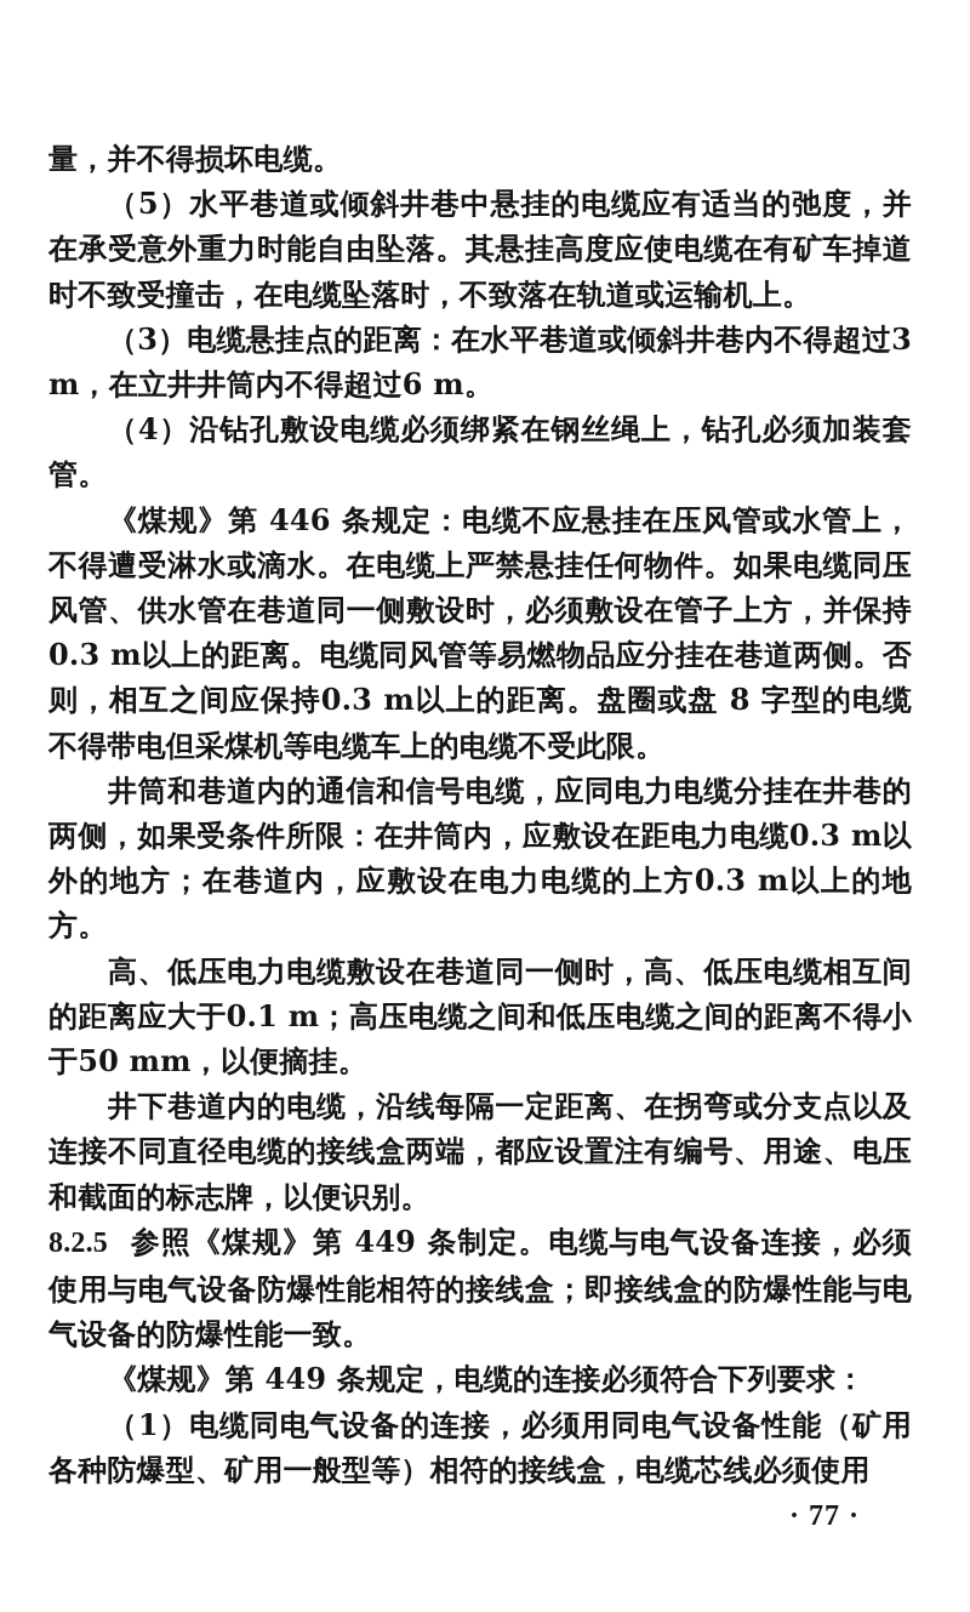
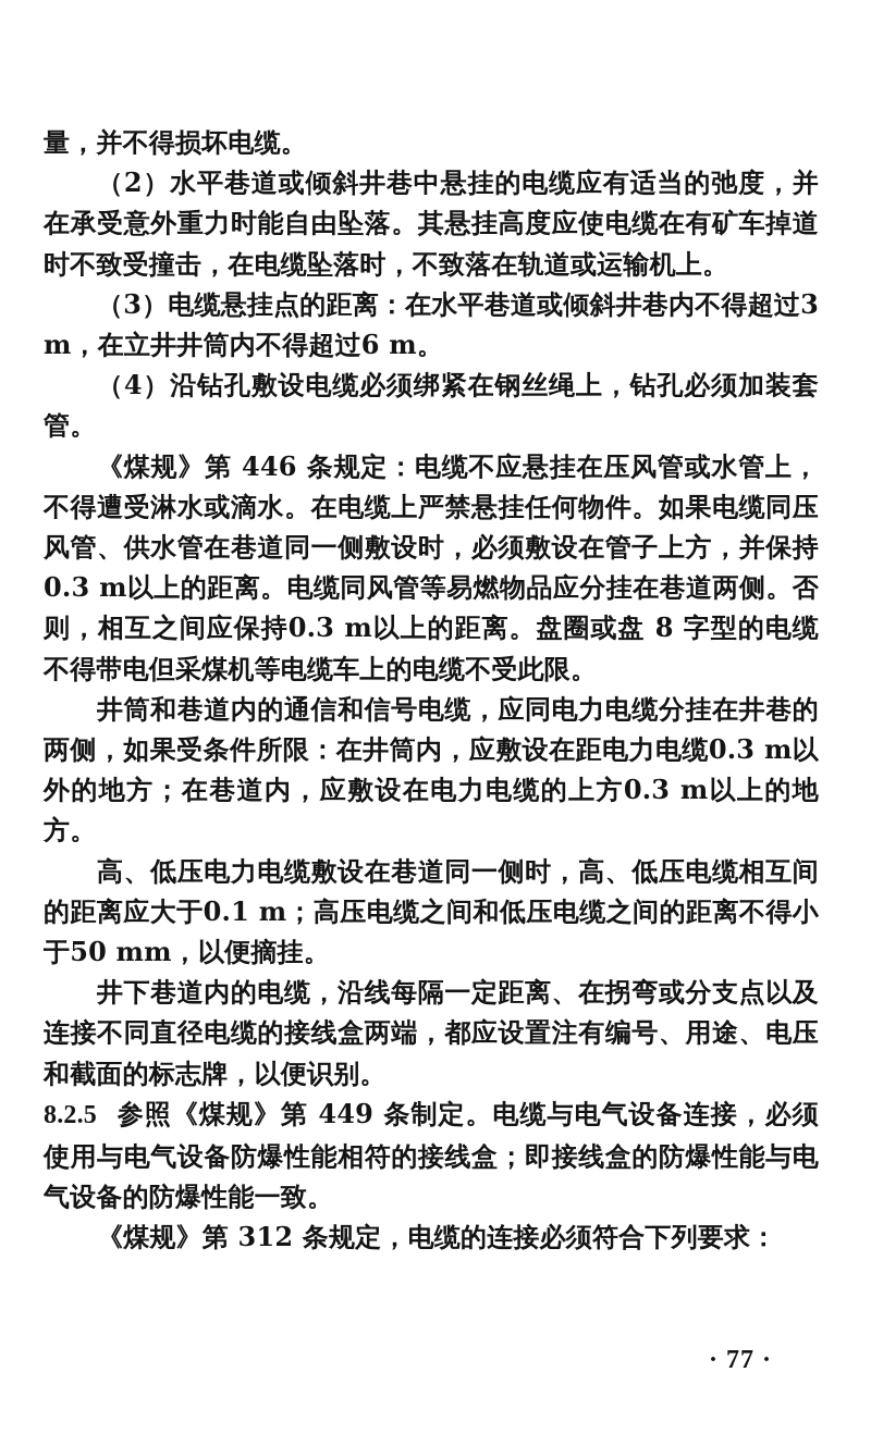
  量，并不得损坏电缆。
- （5）水平巷道或倾斜井巷中悬挂的电缆应有适当的弛度，并在承受意外重力时能自由坠落。其悬挂高度应使电缆在有矿车掉道时不致受撞击，在电缆坠落时，不致落在轨道或运输机上。
+ （2）水平巷道或倾斜井巷中悬挂的电缆应有适当的弛度，并在承受意外重力时能自由坠落。其悬挂高度应使电缆在有矿车掉道时不致受撞击，在电缆坠落时，不致落在轨道或运输机上。
  （3）电缆悬挂点的距离：在水平巷道或倾斜井巷内不得超过3 m，在立井井筒内不得超过6 m。
  （4）沿钻孔敷设电缆必须绑紧在钢丝绳上，钻孔必须加装套管。
  《煤规》第 446 条规定：电缆不应悬挂在压风管或水管上，不得遭受淋水或滴水。在电缆上严禁悬挂任何物件。如果电缆同压风管、供水管在巷道同一侧敷设时，必须敷设在管子上方，并保持0.3 m以上的距离。电缆同风管等易燃物品应分挂在巷道两侧。否则，相互之间应保持0.3 m以上的距离。盘圈或盘 8 字型的电缆不得带电但采煤机等电缆车上的电缆不受此限。
  井筒和巷道内的通信和信号电缆，应同电力电缆分挂在井巷的两侧，如果受条件所限：在井筒内，应敷设在距电力电缆0.3 m以外的地方；在巷道内，应敷设在电力电缆的上方0.3 m以上的地方。
  高、低压电力电缆敷设在巷道同一侧时，高、低压电缆相互间的距离应大于0.1 m；高压电缆之间和低压电缆之间的距离不得小于50 mm，以便摘挂。
  井下巷道内的电缆，沿线每隔一定距离、在拐弯或分支点以及连接不同直径电缆的接线盒两端，都应设置注有编号、用途、电压和截面的标志牌，以便识别。
  8.2.5 参照《煤规》第 449 条制定。电缆与电气设备连接，必须使用与电气设备防爆性能相符的接线盒；即接线盒的防爆性能与电气设备的防爆性能一致。
- 《煤规》第 449 条规定，电缆的连接必须符合下列要求：
+ 《煤规》第 312 条规定，电缆的连接必须符合下列要求：
- （1）电缆同电气设备的连接，必须用同电气设备性能（矿用各种防爆型、矿用一般型等）相符的接线盒，电缆芯线必须使用
  · 77 ·
